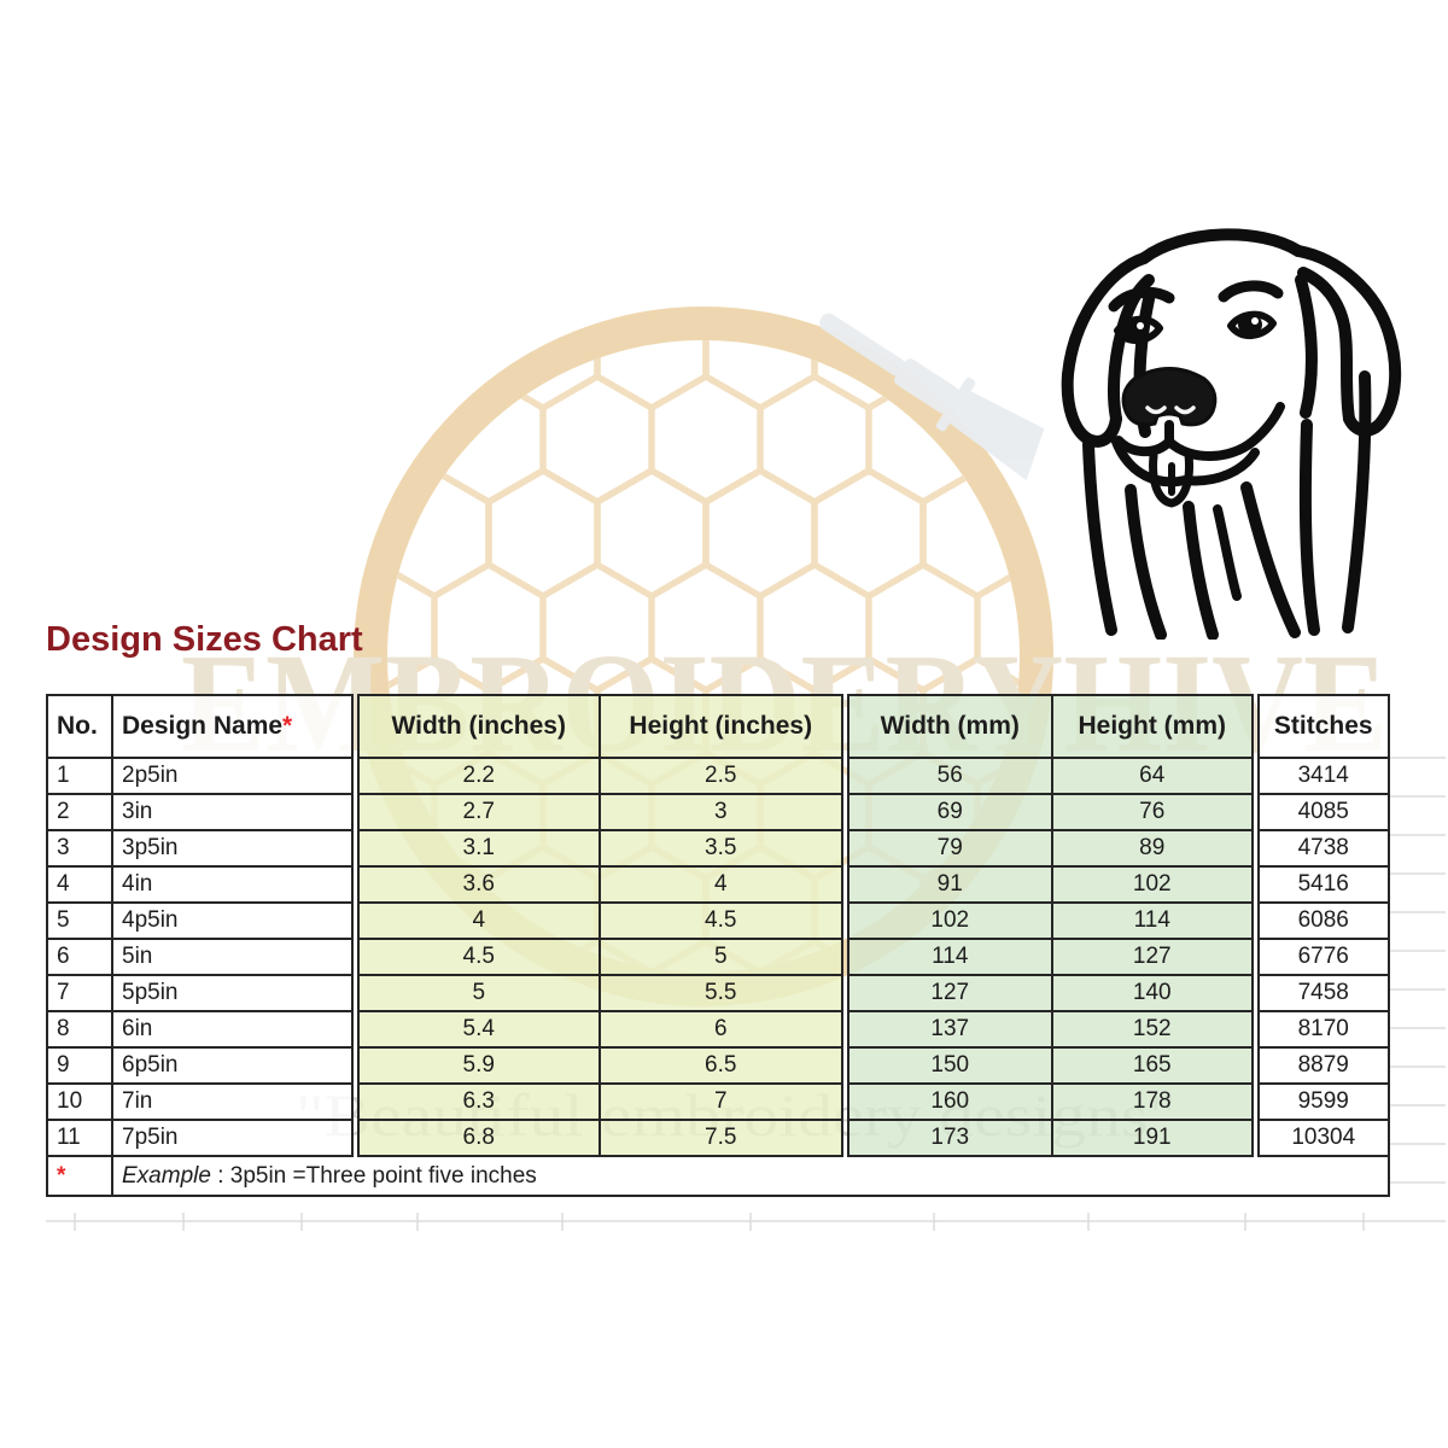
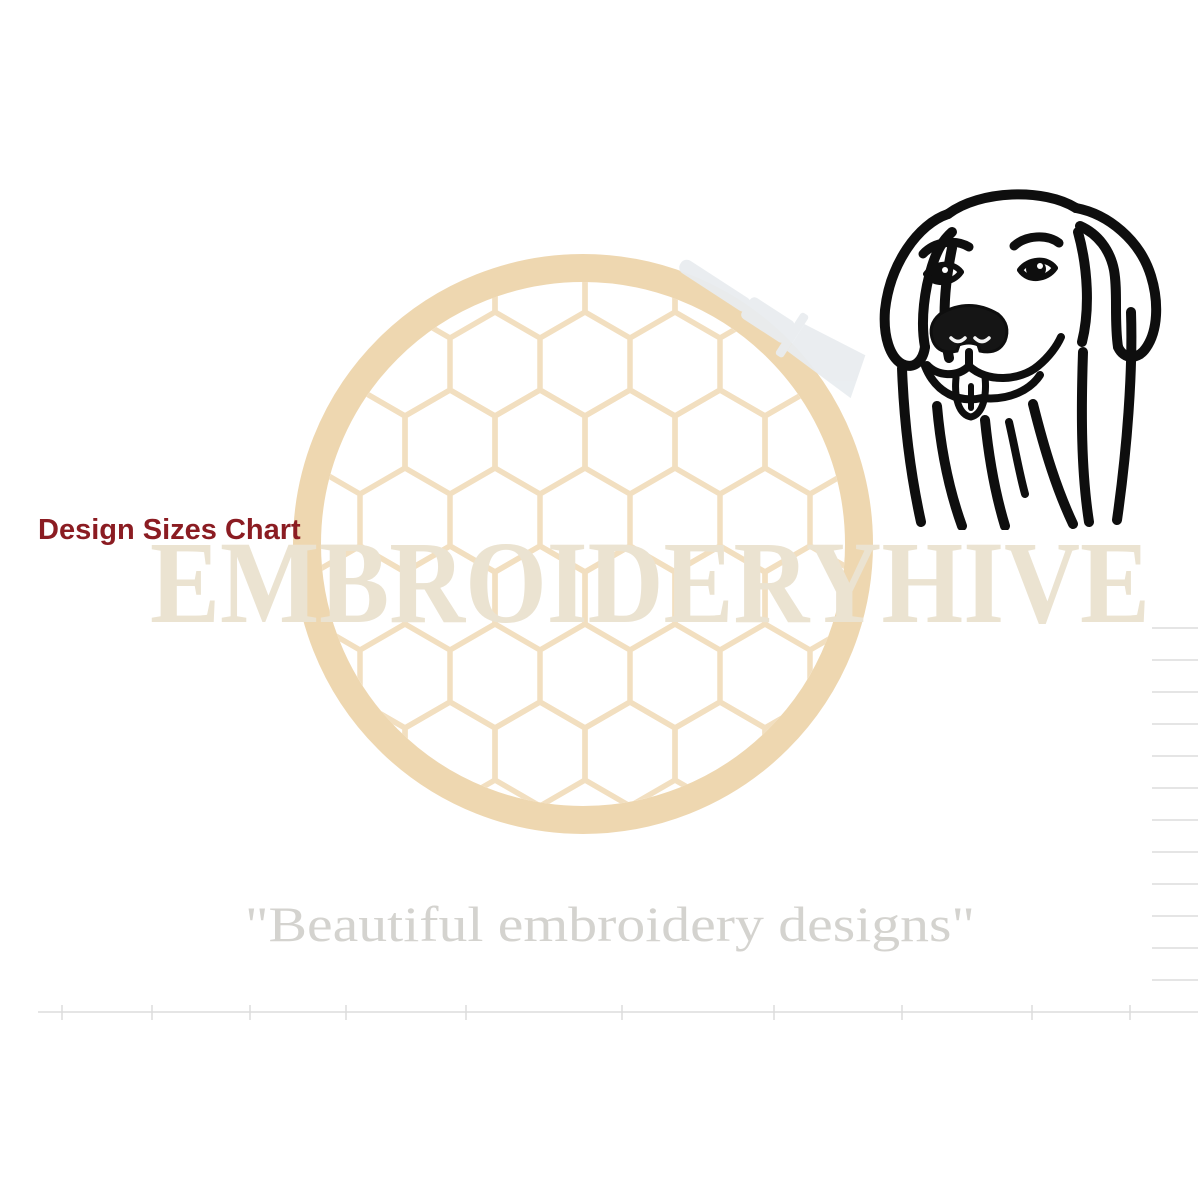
  EMBROIDERYHIVE
  "Beautiful embroidery designs"
  Design Sizes Chart
- No.	Design Name*	Width (inches)	Height (inches)	Width (mm)	Height (mm)	Stitches
- 1	2p5in	2.2	2.5	56	64	3414
- 2	3in	2.7	3	69	76	4085
- 3	3p5in	3.1	3.5	79	89	4738
- 4	4in	3.6	4	91	102	5416
- 5	4p5in	4	4.5	102	114	6086
- 6	5in	4.5	5	114	127	6776
- 7	5p5in	5	5.5	127	140	7458
- 8	6in	5.4	6	137	152	8170
- 9	6p5in	5.9	6.5	150	165	8879
- 10	7in	6.3	7	160	178	9599
- 11	7p5in	6.8	7.5	173	191	10304
- *	Example : 3p5in =Three point five inches
